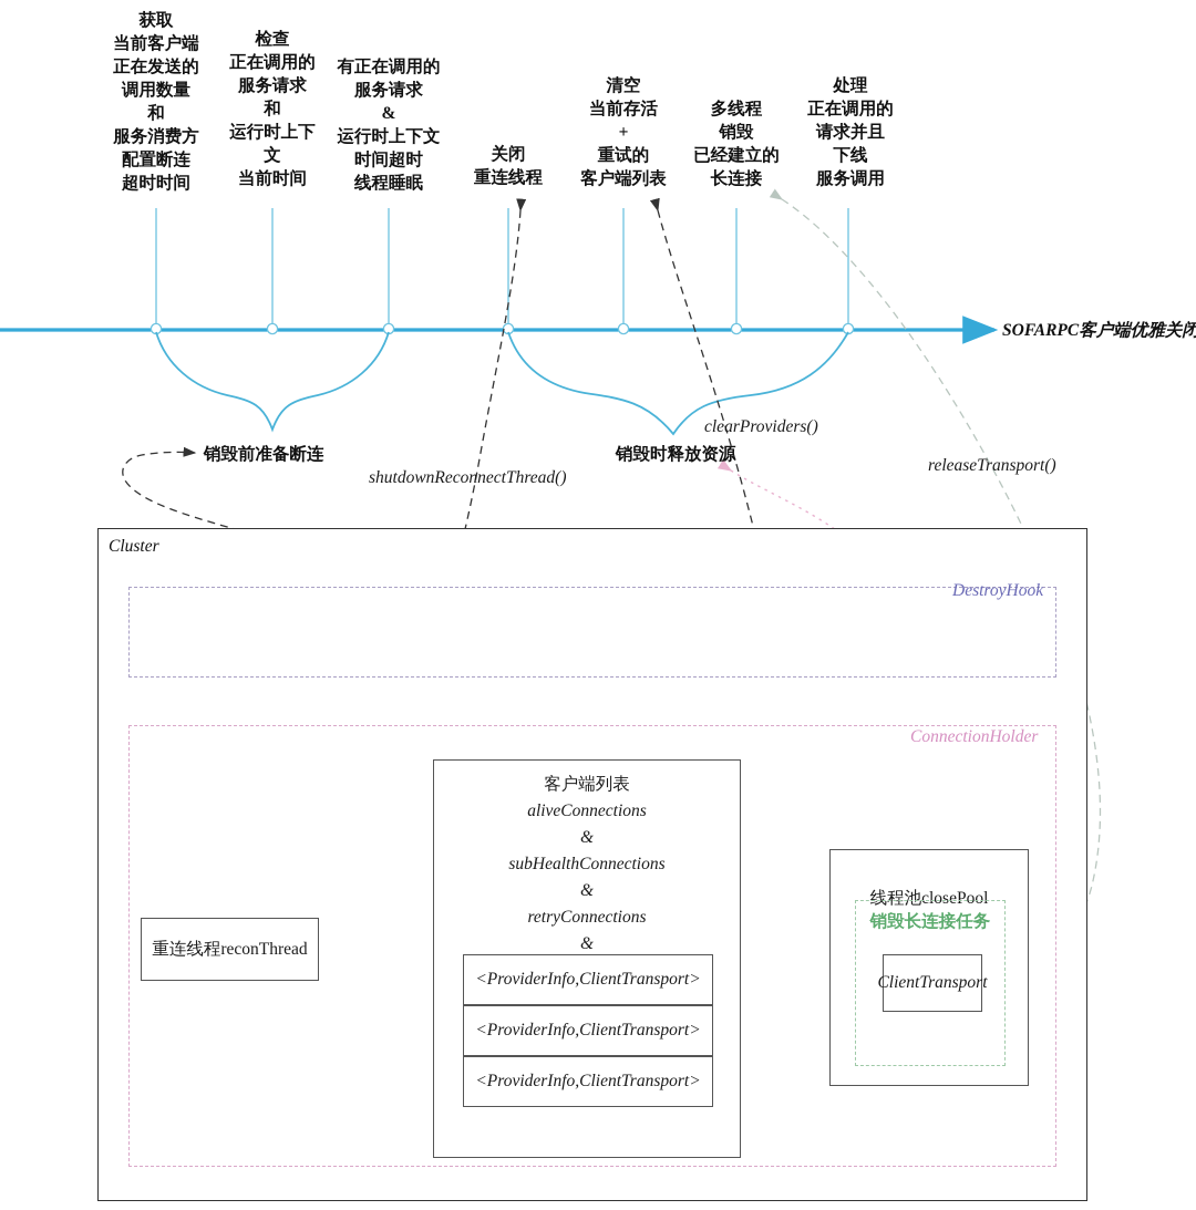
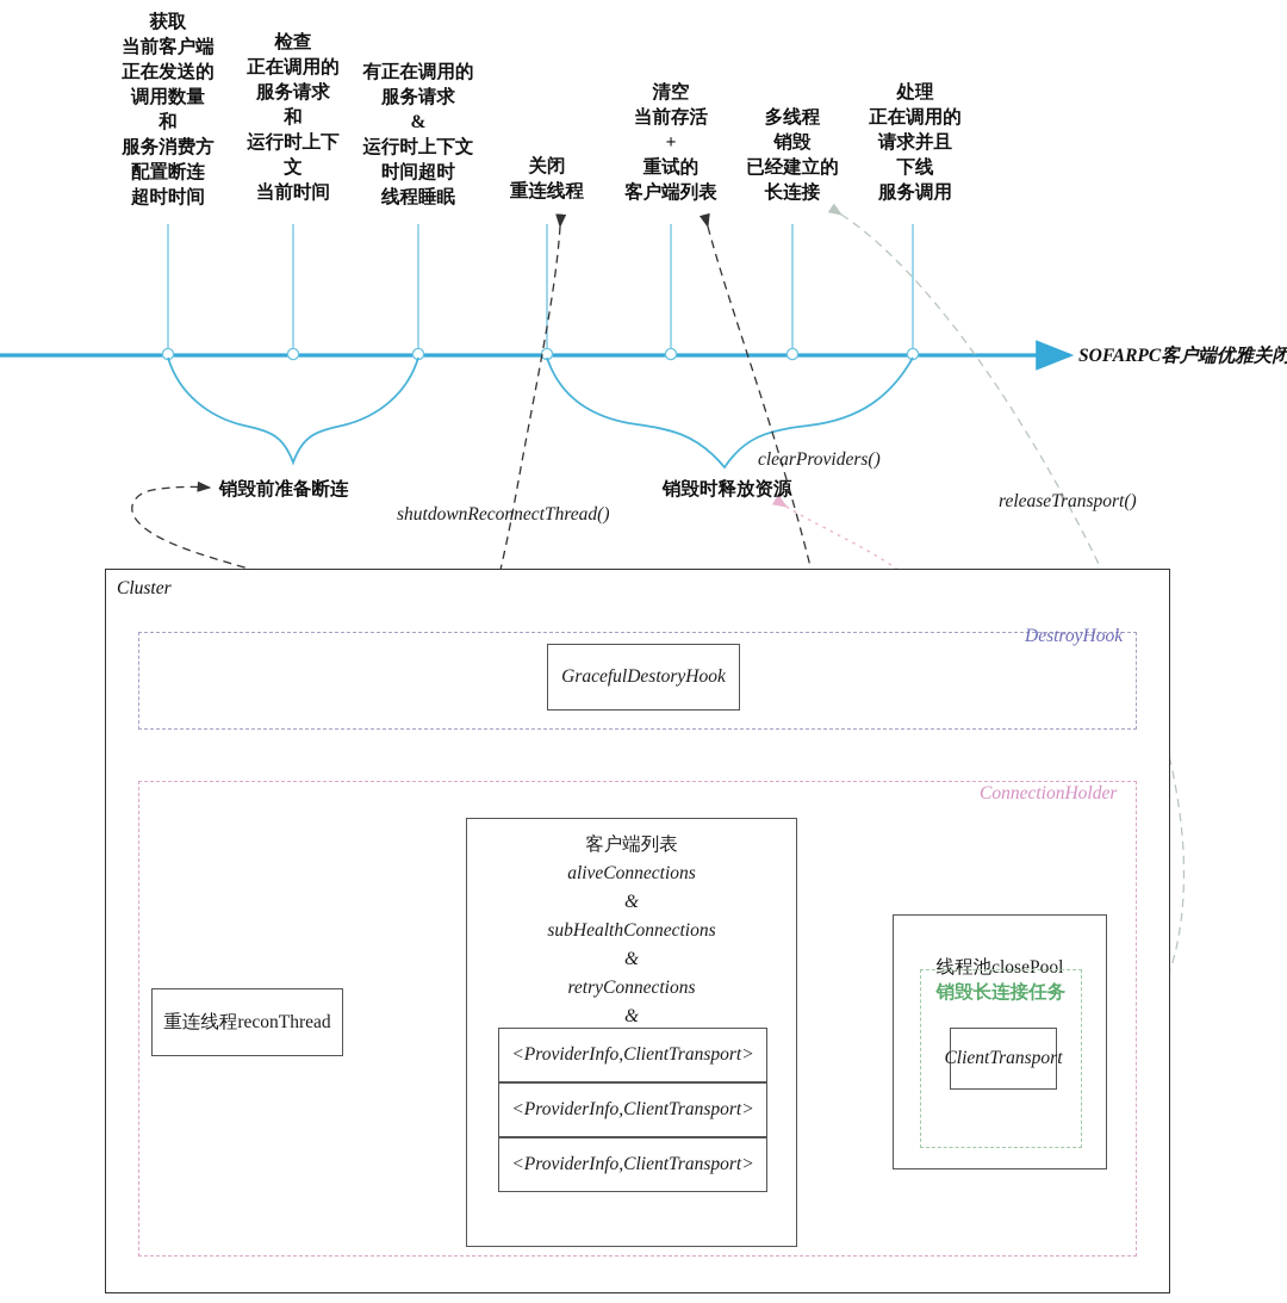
  获取
  当前客户端
  正在发送的
  调用数量
  和
  服务消费方
  配置断连
  超时时间
  检查
  正在调用的
  服务请求
  和
  运行时上下
  文
  当前时间
  有正在调用的
  服务请求
  &
  运行时上下文
  时间超时
  线程睡眠
  关闭
  重连线程
  清空
  当前存活
  +
  重试的
  客户端列表
  多线程
  销毁
  已经建立的
  长连接
  处理
  正在调用的
  请求并且
  下线
  服务调用
  SOFARPC客户端优雅关闭
  销毁前准备断连
  销毁时释放资源
  shutdownReconnectThread()
  clearProviders()
  releaseTransport()
  Cluster
  DestroyHook
+ GracefulDestoryHook
  ConnectionHolder
  重连线程reconThread
  客户端列表
  aliveConnections
  &
  subHealthConnections
  &
  retryConnections
  &
  <ProviderInfo,ClientTransport>
  <ProviderInfo,ClientTransport>
  <ProviderInfo,ClientTransport>
  线程池closePool
  销毁长连接任务
  ClientTransport
